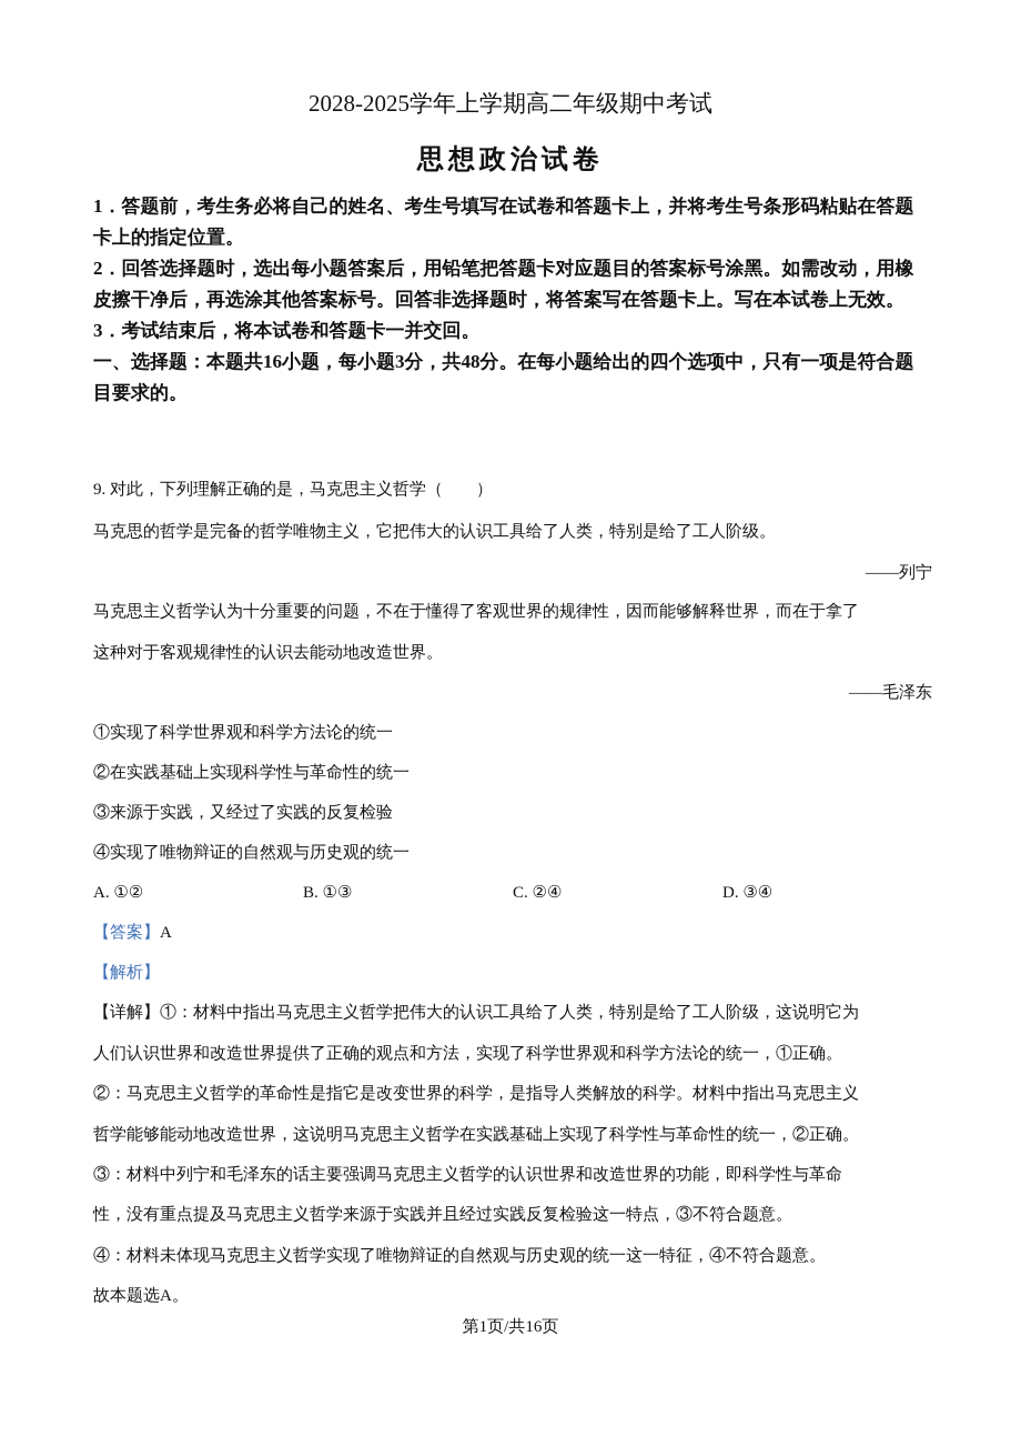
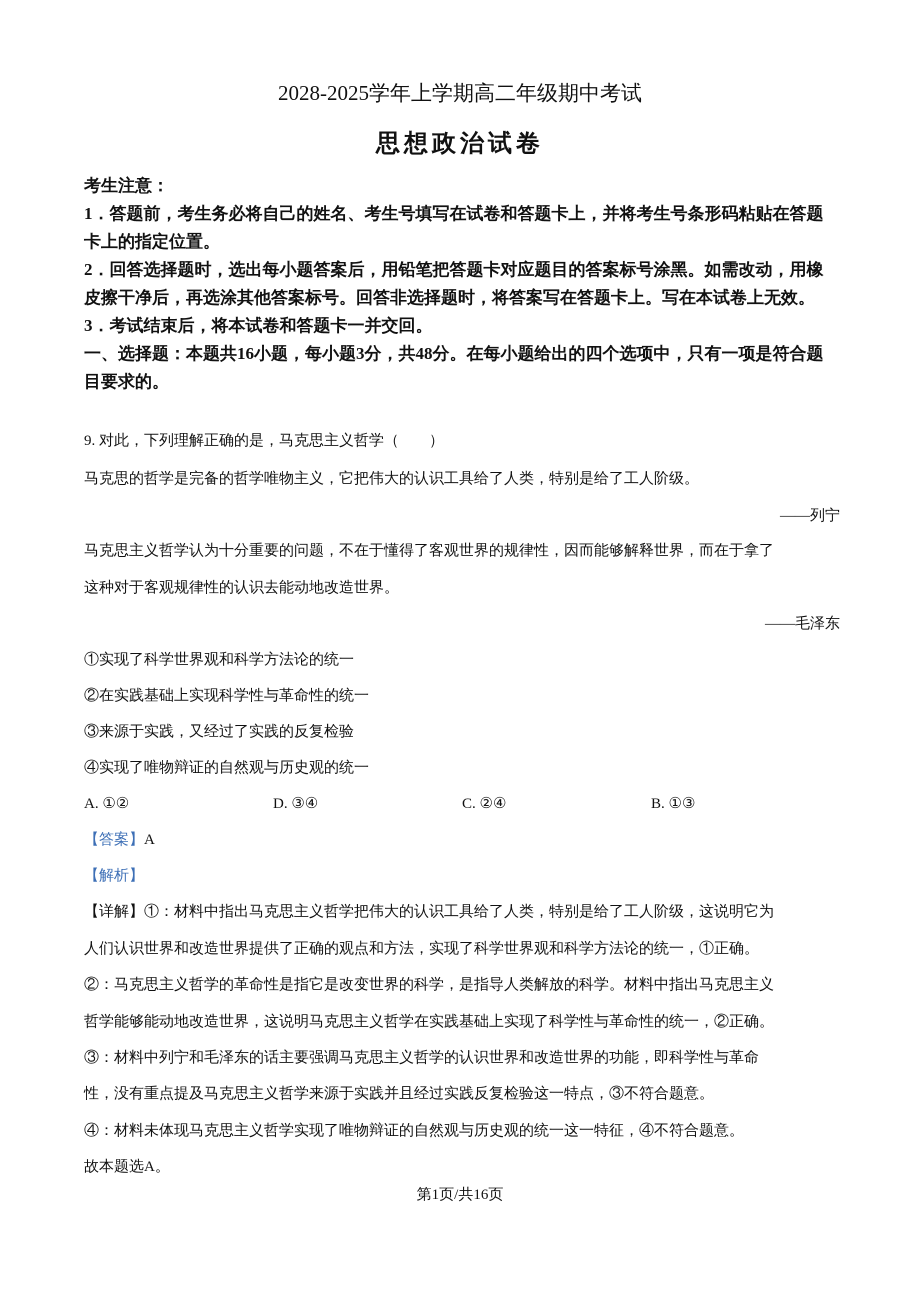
  2028-2025学年上学期高二年级期中考试
  思想政治试卷
+ 考生注意：
  1．答题前，考生务必将自己的姓名、考生号填写在试卷和答题卡上，并将考生号条形码粘贴在答题卡上的指定位置。
  2．回答选择题时，选出每小题答案后，用铅笔把答题卡对应题目的答案标号涂黑。如需改动，用橡皮擦干净后，再选涂其他答案标号。回答非选择题时，将答案写在答题卡上。写在本试卷上无效。
  3．考试结束后，将本试卷和答题卡一并交回。
  一、选择题：本题共16小题，每小题3分，共48分。在每小题给出的四个选项中，只有一项是符合题目要求的。
  9. 对此，下列理解正确的是，马克思主义哲学（ ）
  马克思的哲学是完备的哲学唯物主义，它把伟大的认识工具给了人类，特别是给了工人阶级。
  ——列宁
  马克思主义哲学认为十分重要的问题，不在于懂得了客观世界的规律性，因而能够解释世界，而在于拿了
  这种对于客观规律性的认识去能动地改造世界。
  ——毛泽东
  ①实现了科学世界观和科学方法论的统一
  ②在实践基础上实现科学性与革命性的统一
  ③来源于实践，又经过了实践的反复检验
  ④实现了唯物辩证的自然观与历史观的统一
  A. ①②
- B. ①③
+ D. ③④
  C. ②④
- D. ③④
+ B. ①③
  【答案】A
  【解析】
  【详解】①：材料中指出马克思主义哲学把伟大的认识工具给了人类，特别是给了工人阶级，这说明它为
  人们认识世界和改造世界提供了正确的观点和方法，实现了科学世界观和科学方法论的统一，①正确。
  ②：马克思主义哲学的革命性是指它是改变世界的科学，是指导人类解放的科学。材料中指出马克思主义
  哲学能够能动地改造世界，这说明马克思主义哲学在实践基础上实现了科学性与革命性的统一，②正确。
  ③：材料中列宁和毛泽东的话主要强调马克思主义哲学的认识世界和改造世界的功能，即科学性与革命
  性，没有重点提及马克思主义哲学来源于实践并且经过实践反复检验这一特点，③不符合题意。
  ④：材料未体现马克思主义哲学实现了唯物辩证的自然观与历史观的统一这一特征，④不符合题意。
  故本题选A。
  第1页/共16页
